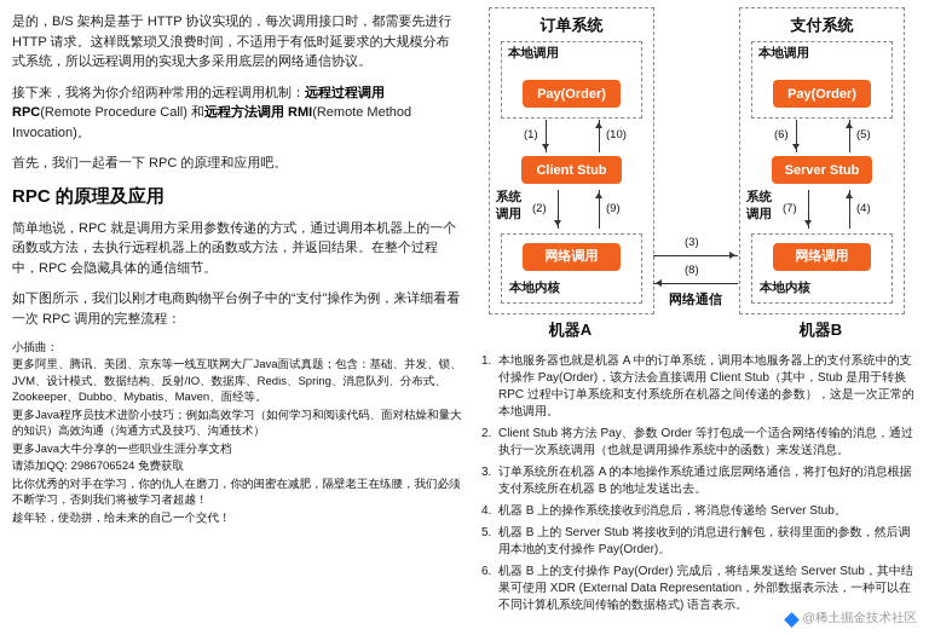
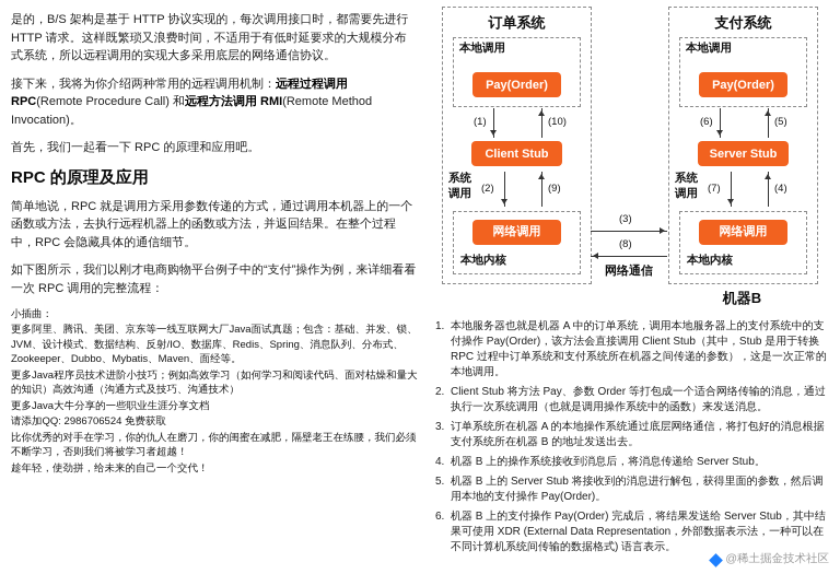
  是的，B/S 架构是基于 HTTP 协议实现的，每次调用接口时，都需要先进行 HTTP 请求。这样既繁琐又浪费时间，不适用于有低时延要求的大规模分布式系统，所以远程调用的实现大多采用底层的网络通信协议。
  接下来，我将为你介绍两种常用的远程调用机制：远程过程调用 RPC(Remote Procedure Call) 和远程方法调用 RMI(Remote Method Invocation)。
  首先，我们一起看一下 RPC 的原理和应用吧。
  RPC 的原理及应用
  简单地说，RPC 就是调用方采用参数传递的方式，通过调用本机器上的一个函数或方法，去执行远程机器上的函数或方法，并返回结果。在整个过程中，RPC 会隐藏具体的通信细节。
  如下图所示，我们以刚才电商购物平台例子中的“支付”操作为例，来详细看看一次 RPC 调用的完整流程：
  小插曲：
  更多阿里、腾讯、美团、京东等一线互联网大厂Java面试真题；包含：基础、并发、锁、JVM、设计模式、数据结构、反射/IO、数据库、Redis、Spring、消息队列、分布式、Zookeeper、Dubbo、Mybatis、Maven、面经等。
  更多Java程序员技术进阶小技巧；例如高效学习（如何学习和阅读代码、面对枯燥和量大的知识）高效沟通（沟通方式及技巧、沟通技术）
  更多Java大牛分享的一些职业生涯分享文档
  请添加QQ: 2986706524 免费获取
  比你优秀的对手在学习，你的仇人在磨刀，你的闺蜜在减肥，隔壁老王在练腰，我们必须不断学习，否则我们将被学习者超越！
  趁年轻，使劲拼，给未来的自己一个交代！
  订单系统
  本地调用
  Pay(Order)
  (1)
  (10)
  Client Stub
  系统调用
  (2)
  (9)
  网络调用
  本地内核
- 机器A
  (3)
  (8)
  网络通信
  支付系统
  本地调用
  Pay(Order)
  (6)
  (5)
  Server Stub
  系统调用
  (7)
  (4)
  网络调用
  本地内核
  机器B
  1.
  本地服务器也就是机器 A 中的订单系统，调用本地服务器上的支付系统中的支付操作 Pay(Order)，该方法会直接调用 Client Stub（其中，Stub 是用于转换 RPC 过程中订单系统和支付系统所在机器之间传递的参数），这是一次正常的本地调用。
  2.
  Client Stub 将方法 Pay、参数 Order 等打包成一个适合网络传输的消息，通过执行一次系统调用（也就是调用操作系统中的函数）来发送消息。
  3.
  订单系统所在机器 A 的本地操作系统通过底层网络通信，将打包好的消息根据支付系统所在机器 B 的地址发送出去。
  4.
  机器 B 上的操作系统接收到消息后，将消息传递给 Server Stub。
  5.
  机器 B 上的 Server Stub 将接收到的消息进行解包，获得里面的参数，然后调用本地的支付操作 Pay(Order)。
  6.
  机器 B 上的支付操作 Pay(Order) 完成后，将结果发送给 Server Stub，其中结果可使用 XDR (External Data Representation，外部数据表示法，一种可以在不同计算机系统间传输的数据格式) 语言表示。
  @稀土掘金技术社区
